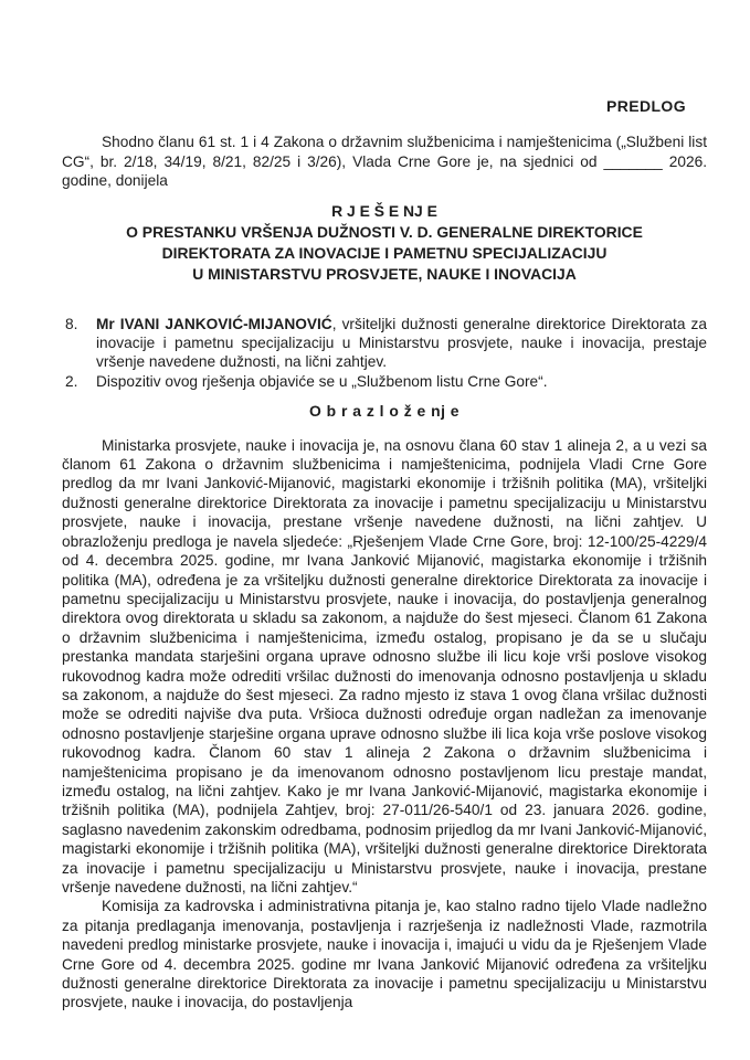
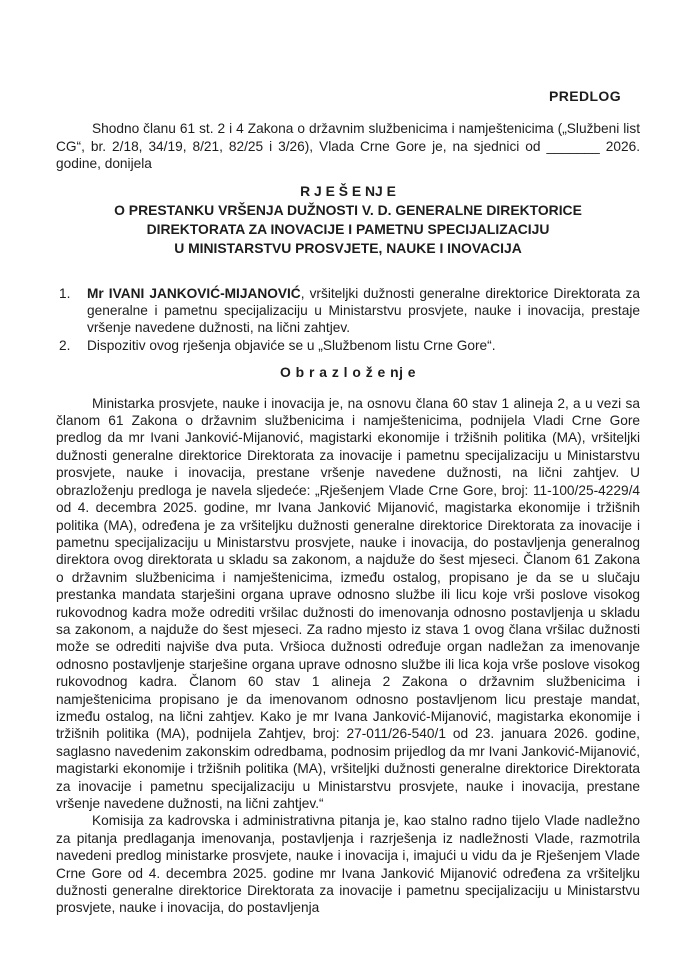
  PREDLOG
- Shodno članu 61 st. 1 i 4 Zakona o državnim službenicima i namještenicima („Službeni list CG“, br. 2/18, 34/19, 8/21, 82/25 i 3/26), Vlada Crne Gore je, na sjednici od _______ 2026. godine, donijela
+ Shodno članu 61 st. 2 i 4 Zakona o državnim službenicima i namještenicima („Službeni list CG“, br. 2/18, 34/19, 8/21, 82/25 i 3/26), Vlada Crne Gore je, na sjednici od _______ 2026. godine, donijela
  R J E Š E NJ E
  O PRESTANKU VRŠENJA DUŽNOSTI V. D. GENERALNE DIREKTORICE
  DIREKTORATA ZA INOVACIJE I PAMETNU SPECIJALIZACIJU
  U MINISTARSTVU PROSVJETE, NAUKE I INOVACIJA
- 8.
+ 1.
- Mr IVANI JANKOVIĆ-MIJANOVIĆ, vršiteljki dužnosti generalne direktorice Direktorata za inovacije i pametnu specijalizaciju u Ministarstvu prosvjete, nauke i inovacija, prestaje vršenje navedene dužnosti, na lični zahtjev.
+ Mr IVANI JANKOVIĆ-MIJANOVIĆ, vršiteljki dužnosti generalne direktorice Direktorata za generalne i pametnu specijalizaciju u Ministarstvu prosvjete, nauke i inovacija, prestaje vršenje navedene dužnosti, na lični zahtjev.
  2.
  Dispozitiv ovog rješenja objaviće se u „Službenom listu Crne Gore“.
  O b r a z l o ž e nj e
- Ministarka prosvjete, nauke i inovacija je, na osnovu člana 60 stav 1 alineja 2, a u vezi sa članom 61 Zakona o državnim službenicima i namještenicima, podnijela Vladi Crne Gore predlog da mr Ivani Janković-Mijanović, magistarki ekonomije i tržišnih politika (MA), vršiteljki dužnosti generalne direktorice Direktorata za inovacije i pametnu specijalizaciju u Ministarstvu prosvjete, nauke i inovacija, prestane vršenje navedene dužnosti, na lični zahtjev. U obrazloženju predloga je navela sljedeće: „Rješenjem Vlade Crne Gore, broj: 12-100/25-4229/4 od 4. decembra 2025. godine, mr Ivana Janković Mijanović, magistarka ekonomije i tržišnih politika (MA), određena je za vršiteljku dužnosti generalne direktorice Direktorata za inovacije i pametnu specijalizaciju u Ministarstvu prosvjete, nauke i inovacija, do postavljenja generalnog direktora ovog direktorata u skladu sa zakonom, a najduže do šest mjeseci. Članom 61 Zakona o državnim službenicima i namještenicima, između ostalog, propisano je da se u slučaju prestanka mandata starješini organa uprave odnosno službe ili licu koje vrši poslove visokog rukovodnog kadra može odrediti vršilac dužnosti do imenovanja odnosno postavljenja u skladu sa zakonom, a najduže do šest mjeseci. Za radno mjesto iz stava 1 ovog člana vršilac dužnosti može se odrediti najviše dva puta. Vršioca dužnosti određuje organ nadležan za imenovanje odnosno postavljenje starješine organa uprave odnosno službe ili lica koja vrše poslove visokog rukovodnog kadra. Članom 60 stav 1 alineja 2 Zakona o državnim službenicima i namještenicima propisano je da imenovanom odnosno postavljenom licu prestaje mandat, između ostalog, na lični zahtjev. Kako je mr Ivana Janković-Mijanović, magistarka ekonomije i tržišnih politika (MA), podnijela Zahtjev, broj: 27-011/26-540/1 od 23. januara 2026. godine, saglasno navedenim zakonskim odredbama, podnosim prijedlog da mr Ivani Janković-Mijanović, magistarki ekonomije i tržišnih politika (MA), vršiteljki dužnosti generalne direktorice Direktorata za inovacije i pametnu specijalizaciju u Ministarstvu prosvjete, nauke i inovacija, prestane vršenje navedene dužnosti, na lični zahtjev.“
+ Ministarka prosvjete, nauke i inovacija je, na osnovu člana 60 stav 1 alineja 2, a u vezi sa članom 61 Zakona o državnim službenicima i namještenicima, podnijela Vladi Crne Gore predlog da mr Ivani Janković-Mijanović, magistarki ekonomije i tržišnih politika (MA), vršiteljki dužnosti generalne direktorice Direktorata za inovacije i pametnu specijalizaciju u Ministarstvu prosvjete, nauke i inovacija, prestane vršenje navedene dužnosti, na lični zahtjev. U obrazloženju predloga je navela sljedeće: „Rješenjem Vlade Crne Gore, broj: 11-100/25-4229/4 od 4. decembra 2025. godine, mr Ivana Janković Mijanović, magistarka ekonomije i tržišnih politika (MA), određena je za vršiteljku dužnosti generalne direktorice Direktorata za inovacije i pametnu specijalizaciju u Ministarstvu prosvjete, nauke i inovacija, do postavljenja generalnog direktora ovog direktorata u skladu sa zakonom, a najduže do šest mjeseci. Članom 61 Zakona o državnim službenicima i namještenicima, između ostalog, propisano je da se u slučaju prestanka mandata starješini organa uprave odnosno službe ili licu koje vrši poslove visokog rukovodnog kadra može odrediti vršilac dužnosti do imenovanja odnosno postavljenja u skladu sa zakonom, a najduže do šest mjeseci. Za radno mjesto iz stava 1 ovog člana vršilac dužnosti može se odrediti najviše dva puta. Vršioca dužnosti određuje organ nadležan za imenovanje odnosno postavljenje starješine organa uprave odnosno službe ili lica koja vrše poslove visokog rukovodnog kadra. Članom 60 stav 1 alineja 2 Zakona o državnim službenicima i namještenicima propisano je da imenovanom odnosno postavljenom licu prestaje mandat, između ostalog, na lični zahtjev. Kako je mr Ivana Janković-Mijanović, magistarka ekonomije i tržišnih politika (MA), podnijela Zahtjev, broj: 27-011/26-540/1 od 23. januara 2026. godine, saglasno navedenim zakonskim odredbama, podnosim prijedlog da mr Ivani Janković-Mijanović, magistarki ekonomije i tržišnih politika (MA), vršiteljki dužnosti generalne direktorice Direktorata za inovacije i pametnu specijalizaciju u Ministarstvu prosvjete, nauke i inovacija, prestane vršenje navedene dužnosti, na lični zahtjev.“
  Komisija za kadrovska i administrativna pitanja je, kao stalno radno tijelo Vlade nadležno za pitanja predlaganja imenovanja, postavljenja i razrješenja iz nadležnosti Vlade, razmotrila navedeni predlog ministarke prosvjete, nauke i inovacija i, imajući u vidu da je Rješenjem Vlade Crne Gore od 4. decembra 2025. godine mr Ivana Janković Mijanović određena za vršiteljku dužnosti generalne direktorice Direktorata za inovacije i pametnu specijalizaciju u Ministarstvu prosvjete, nauke i inovacija, do postavljenja
